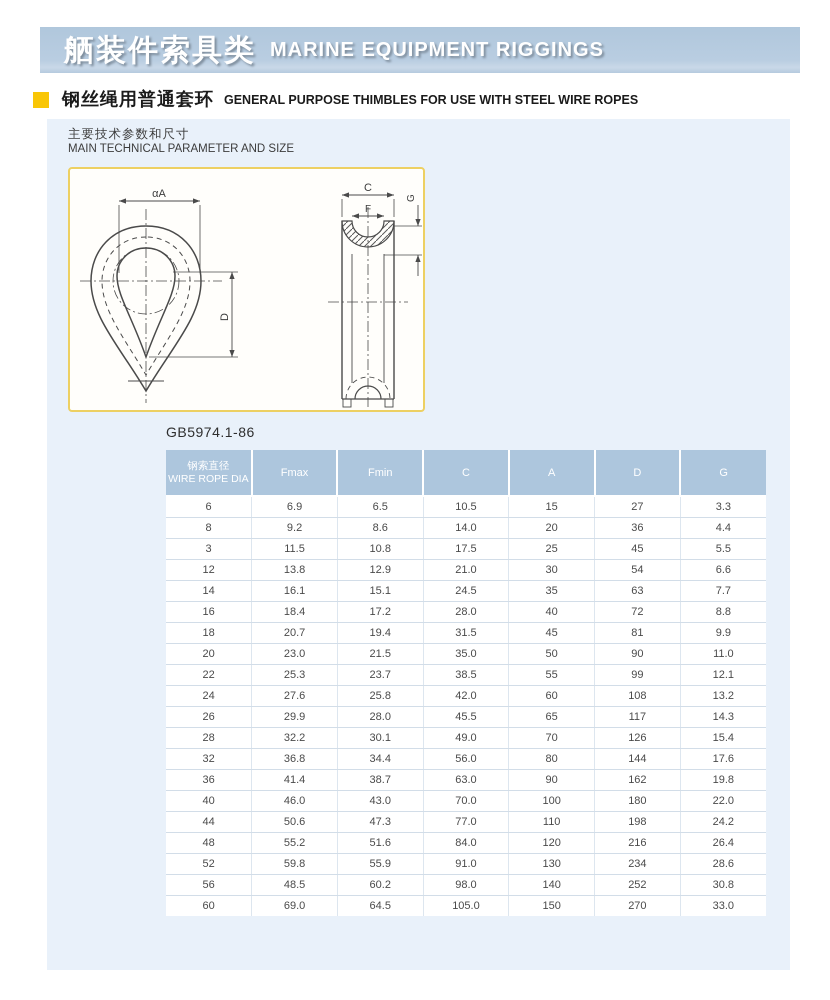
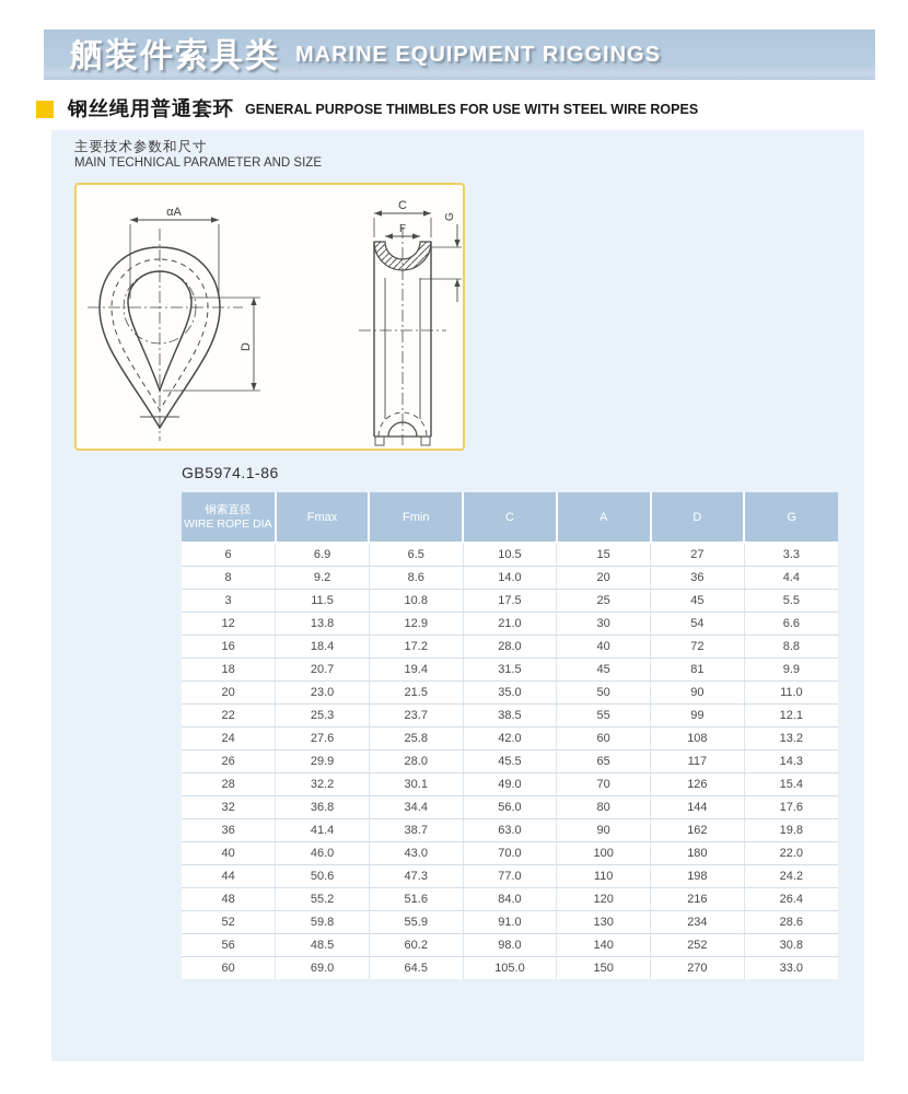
  舾装件索具类
  MARINE EQUIPMENT RIGGINGS
  钢丝绳用普通套环
  GENERAL PURPOSE THIMBLES FOR USE WITH STEEL WIRE ROPES
  主要技术参数和尺寸
  MAIN TECHNICAL PARAMETER AND SIZE
  αA
  C
  F
  GB5974.1-86
  钢索直径 WIRE ROPE DIA	Fmax	Fmin	C	A	D	G
  6	6.9	6.5	10.5	15	27	3.3
  8	9.2	8.6	14.0	20	36	4.4
  3	11.5	10.8	17.5	25	45	5.5
  12	13.8	12.9	21.0	30	54	6.6
- 14	16.1	15.1	24.5	35	63	7.7
  16	18.4	17.2	28.0	40	72	8.8
  18	20.7	19.4	31.5	45	81	9.9
  20	23.0	21.5	35.0	50	90	11.0
  22	25.3	23.7	38.5	55	99	12.1
  24	27.6	25.8	42.0	60	108	13.2
  26	29.9	28.0	45.5	65	117	14.3
  28	32.2	30.1	49.0	70	126	15.4
  32	36.8	34.4	56.0	80	144	17.6
  36	41.4	38.7	63.0	90	162	19.8
  40	46.0	43.0	70.0	100	180	22.0
  44	50.6	47.3	77.0	110	198	24.2
  48	55.2	51.6	84.0	120	216	26.4
  52	59.8	55.9	91.0	130	234	28.6
  56	48.5	60.2	98.0	140	252	30.8
  60	69.0	64.5	105.0	150	270	33.0
